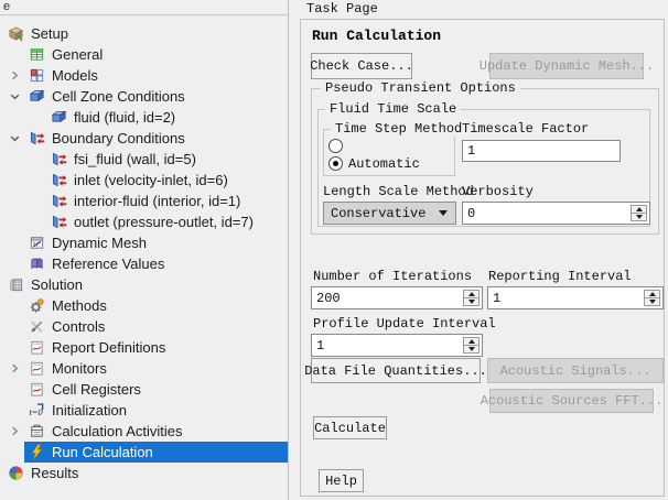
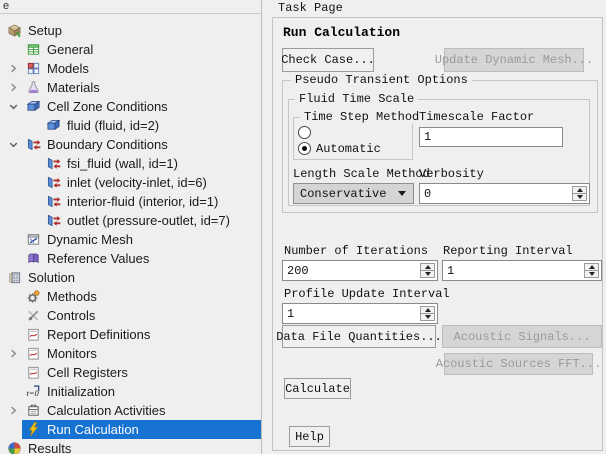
  e
  Setup
  General
  Models
+ Materials
  Cell Zone Conditions
  fluid (fluid, id=2)
  Boundary Conditions
- fsi_fluid (wall, id=5)
+ fsi_fluid (wall, id=1)
  inlet (velocity-inlet, id=6)
  interior-fluid (interior, id=1)
  outlet (pressure-outlet, id=7)
  Dynamic Mesh
  Reference Values
  Solution
  Methods
  Controls
  Report Definitions
  Monitors
  Cell Registers
  t=0
  Initialization
  Calculation Activities
  Run Calculation
  Results
  Task Page
  Run Calculation
  Check Case...
  Update Dynamic Mesh...
  Pseudo Transient Options
  Fluid Time Scale
  Time Step Method
  Automatic
  Timescale Factor
  1
  Length Scale Method
  Conservative
  Verbosity
  0
  Number of Iterations
  200
  Reporting Interval
  1
  Profile Update Interval
  1
  Data File Quantities...
  Acoustic Signals...
  Acoustic Sources FFT...
  Calculate
  Help
